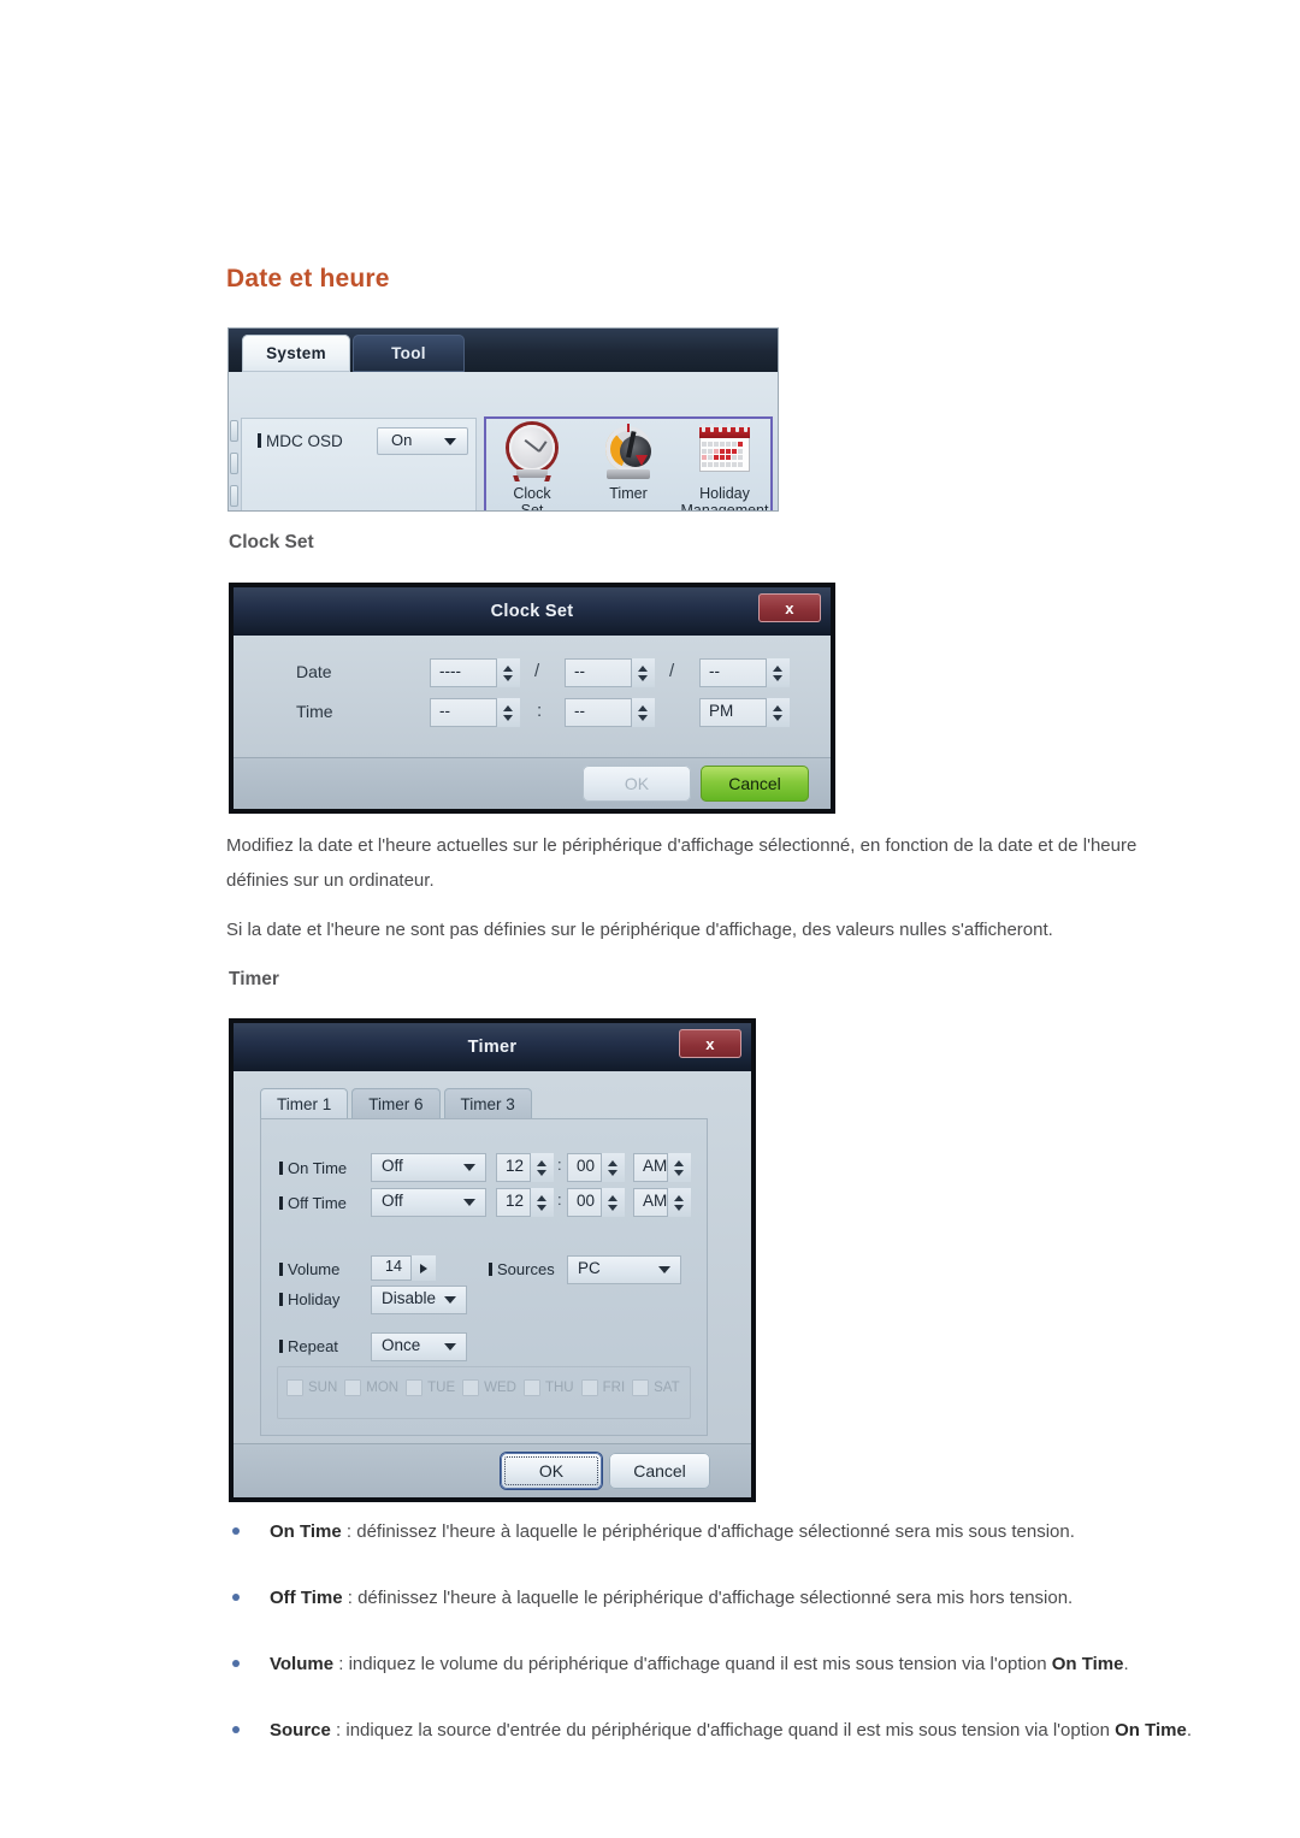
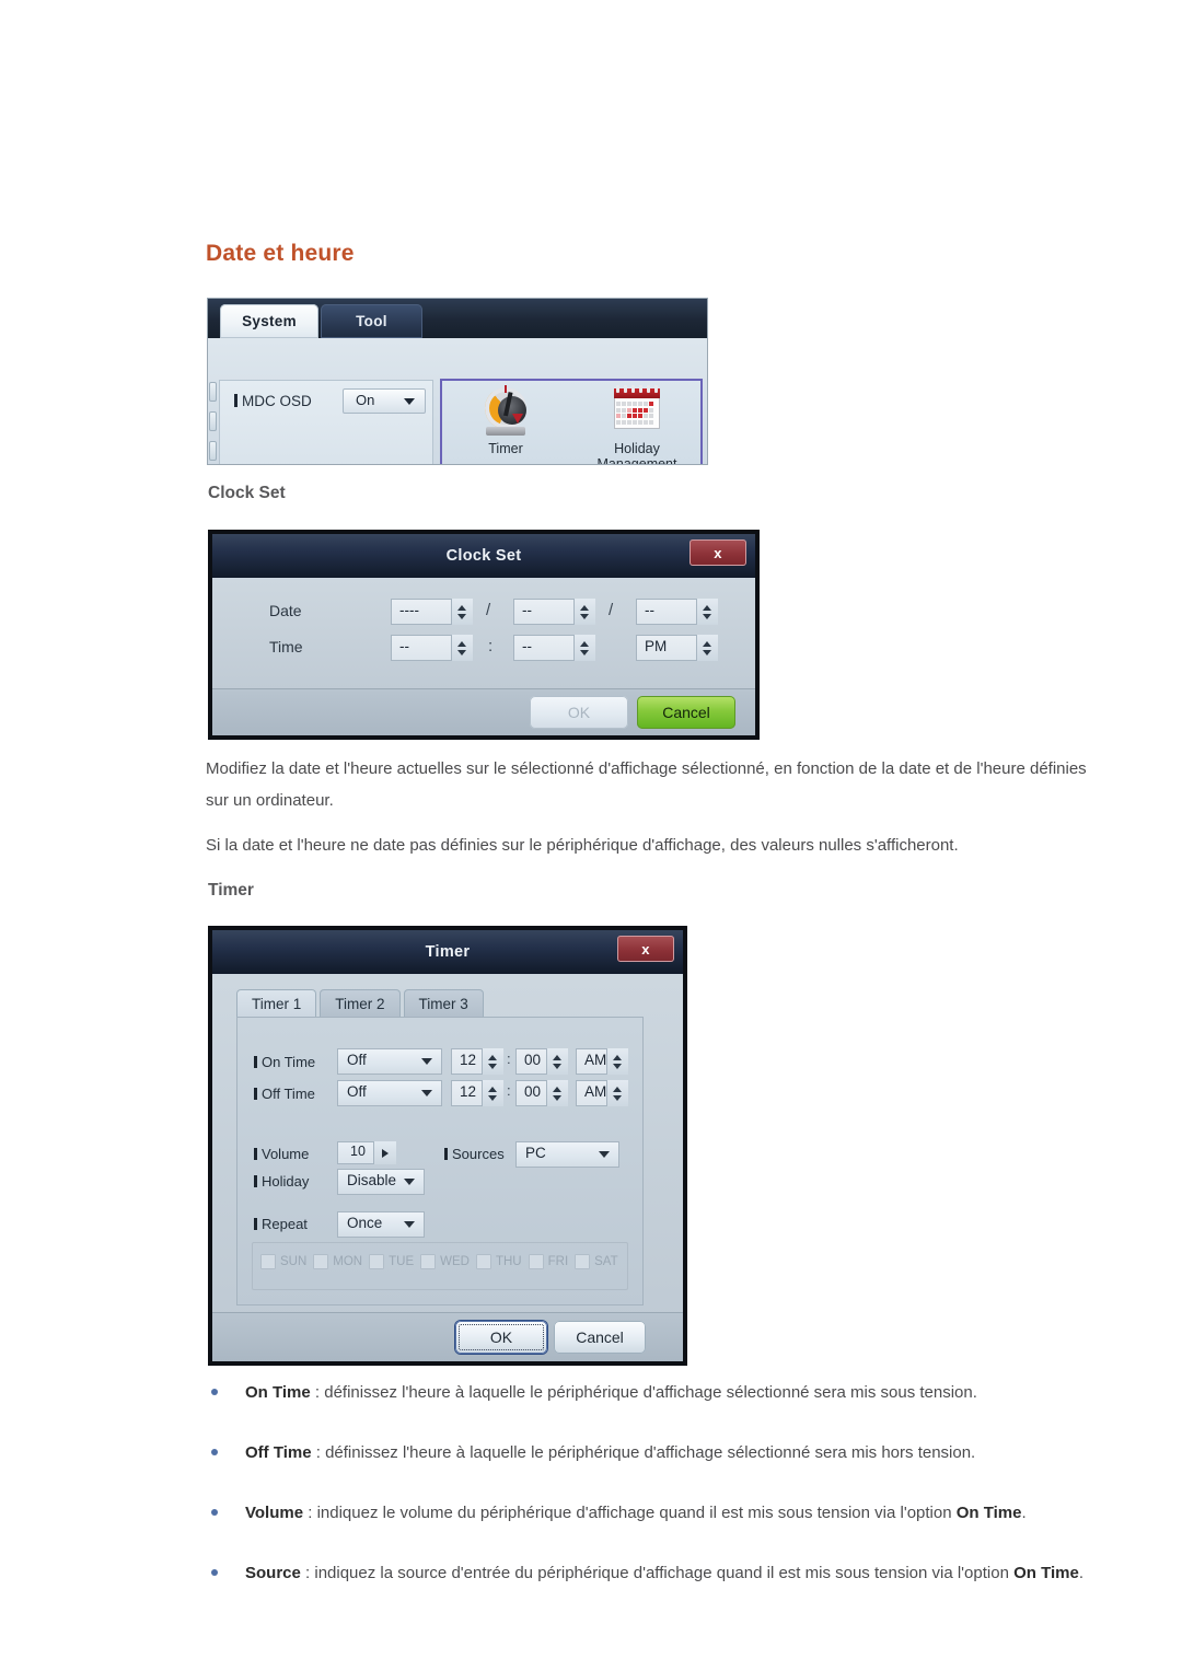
  Date et heure
  System
  Tool
  MDC OSD
  On
- Clock
  Timer
  Holiday
  Clock Set
  Clock Set
  x
  Date
  ----
  /
  --
  /
  --
  Time
  --
  :
  --
  PM
  OK
  Cancel
- Modifiez la date et l'heure actuelles sur le périphérique d'affichage sélectionné, en fonction de la date et de l'heure définies sur un ordinateur.
+ Modifiez la date et l'heure actuelles sur le sélectionné d'affichage sélectionné, en fonction de la date et de l'heure définies sur un ordinateur.
- Si la date et l'heure ne sont pas définies sur le périphérique d'affichage, des valeurs nulles s'afficheront.
+ Si la date et l'heure ne date pas définies sur le périphérique d'affichage, des valeurs nulles s'afficheront.
  Timer
  Timer
  x
  Timer 1
- Timer 6
+ Timer 2
  Timer 3
  On Time
  Off
  12
  :
  00
  AM
  Off Time
  Off
  12
  :
  00
  AM
  Volume
- 14
+ 10
  Sources
  PC
  Holiday
  Disable
  Repeat
  Once
  SUN
  MON
  TUE
  WED
  THU
  FRI
  SAT
  OK
  Cancel
  On Time : définissez l'heure à laquelle le périphérique d'affichage sélectionné sera mis sous tension.
  Off Time : définissez l'heure à laquelle le périphérique d'affichage sélectionné sera mis hors tension.
  Volume : indiquez le volume du périphérique d'affichage quand il est mis sous tension via l'option On Time.
  Source : indiquez la source d'entrée du périphérique d'affichage quand il est mis sous tension via l'option On Time.
